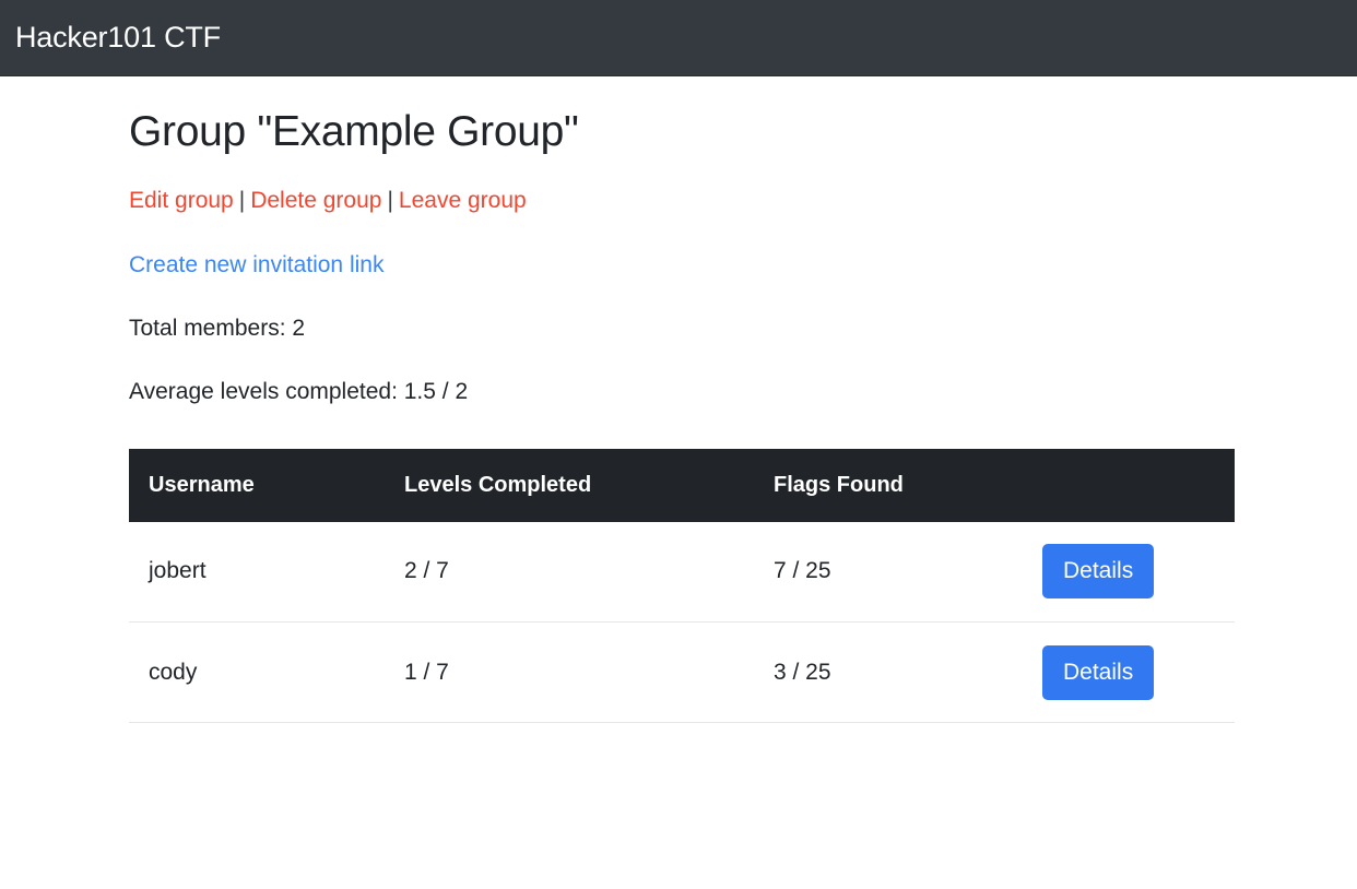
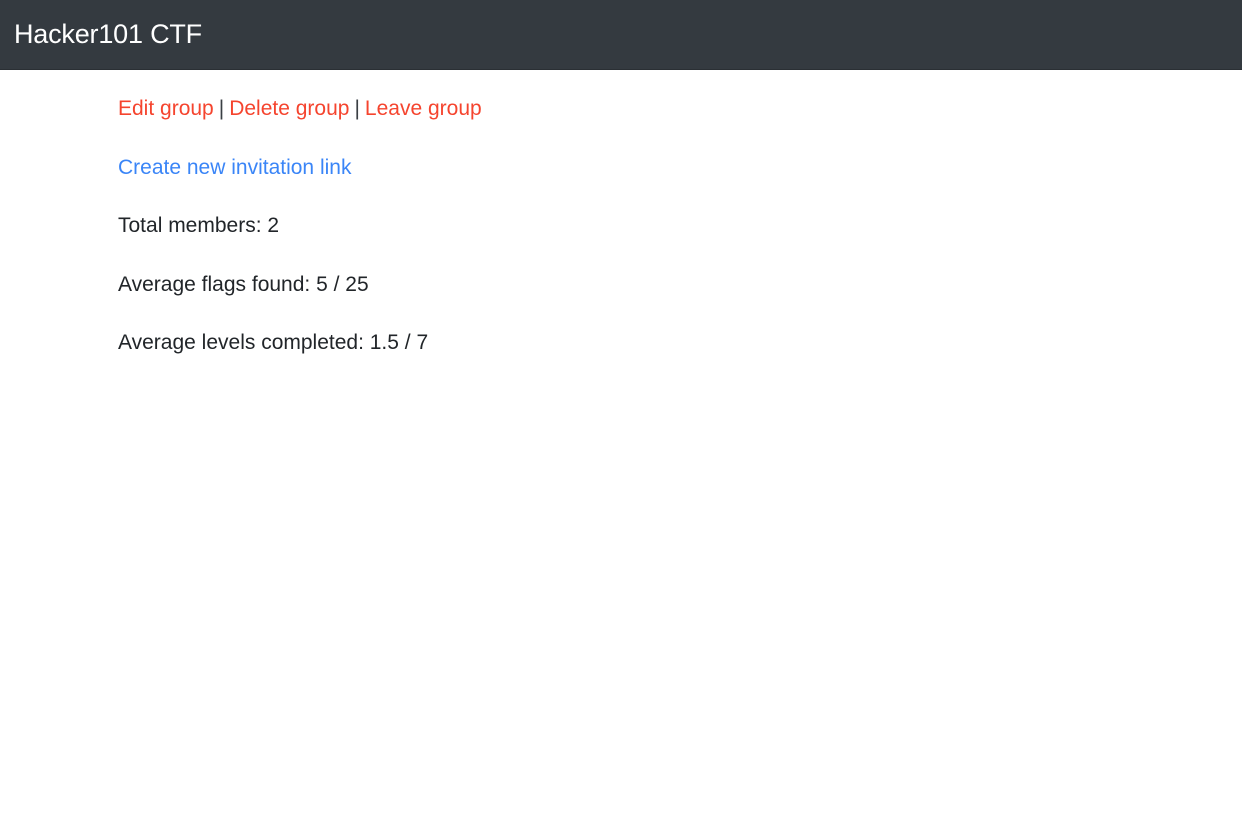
  Hacker101 CTF
- Group "Example Group"
  Edit group | Delete group | Leave group
  Create new invitation link
  Total members: 2
+ Average flags found: 5 / 25
- Average levels completed: 1.5 / 2
+ Average levels completed: 1.5 / 7
- Username	Levels Completed	Flags Found
- jobert	2 / 7	7 / 25	Details
- cody	1 / 7	3 / 25	Details
